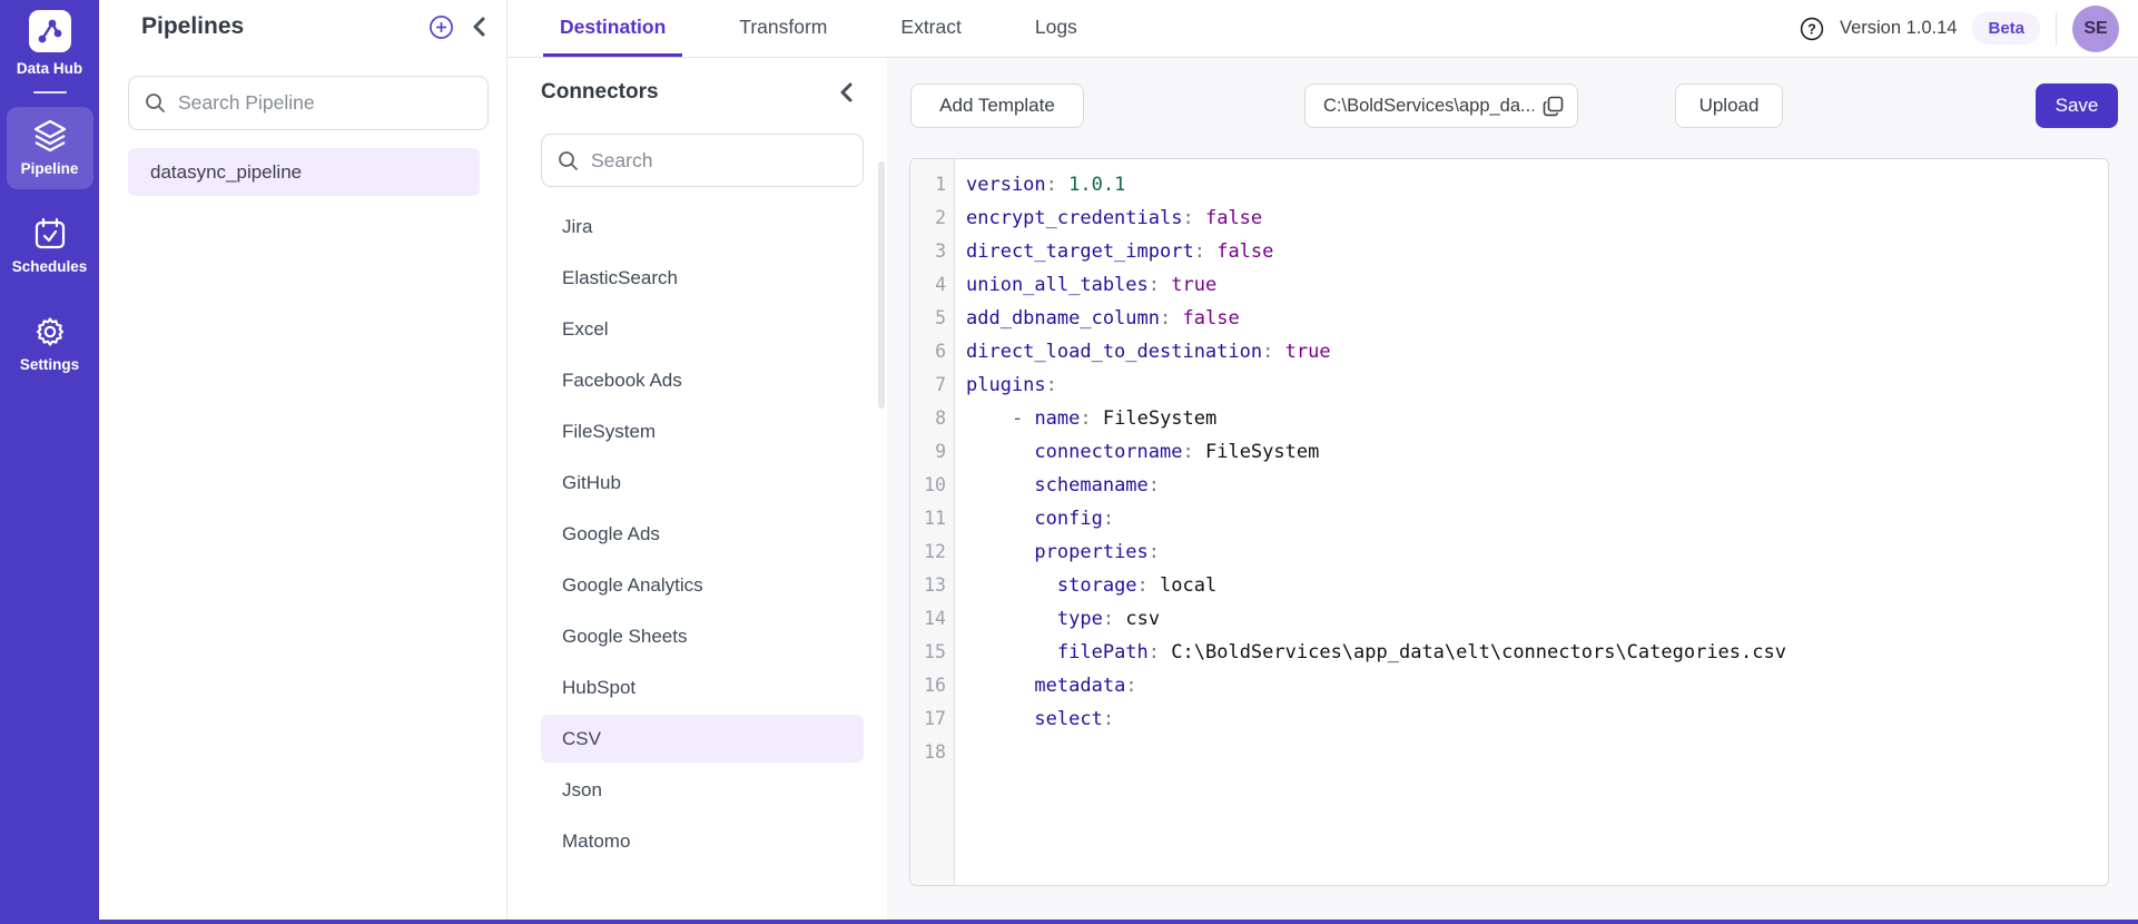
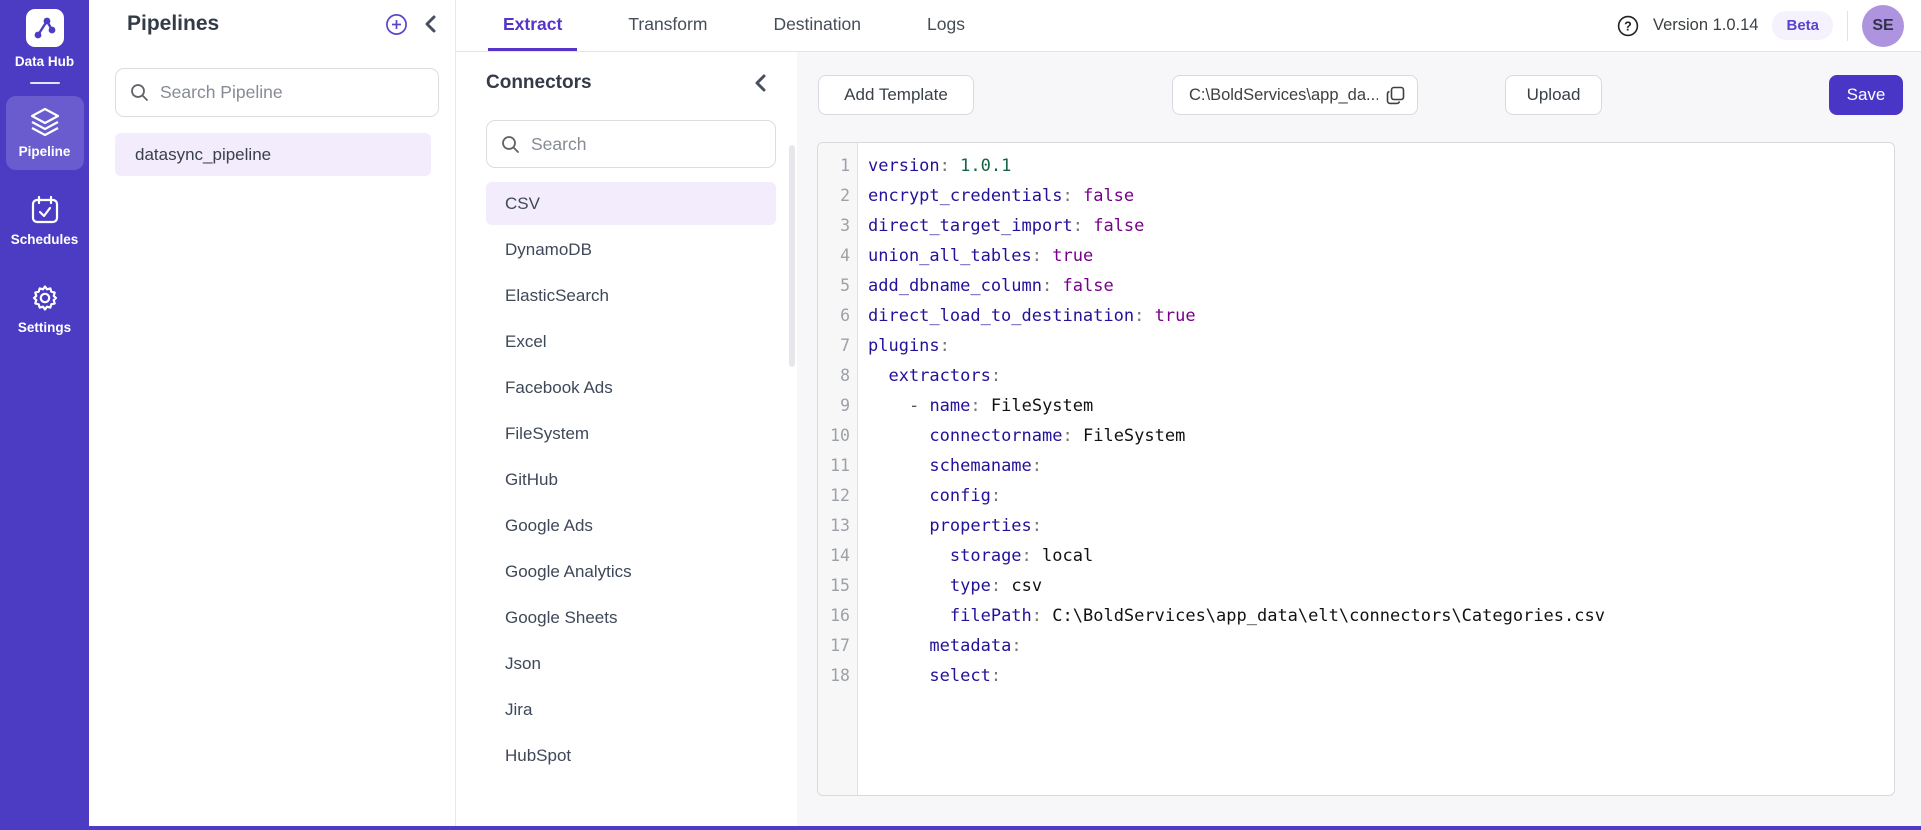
  Data Hub
  Pipeline
  Schedules
  Settings
  Pipelines
  Search Pipeline
  datasync_pipeline
- Destination
+ Extract
  Transform
- Extract
+ Destination
  Logs
  ?
  Version 1.0.14
  Beta
  SE
  Connectors
  Search
- Jira
+ CSV
+ DynamoDB
  ElasticSearch
  Excel
  Facebook Ads
  FileSystem
  GitHub
  Google Ads
  Google Analytics
  Google Sheets
- HubSpot
+ Json
- CSV
+ Jira
- Json
+ HubSpot
- Matomo
  Add Template
  C:\BoldServices\app_da...
  Upload
  Save
  1
  2
  3
  4
  5
  6
  7
  8
  9
  10
  11
  12
  13
  14
  15
  16
  17
  18
  version: 1.0.1
  encrypt_credentials: false
  direct_target_import: false
  union_all_tables: true
  add_dbname_column: false
  direct_load_to_destination: true
  plugins:
+ extractors:
  - name: FileSystem
  connectorname: FileSystem
  schemaname:
  config:
  properties:
  storage: local
  type: csv
  filePath: C:\BoldServices\app_data\elt\connectors\Categories.csv
  metadata:
  select:
